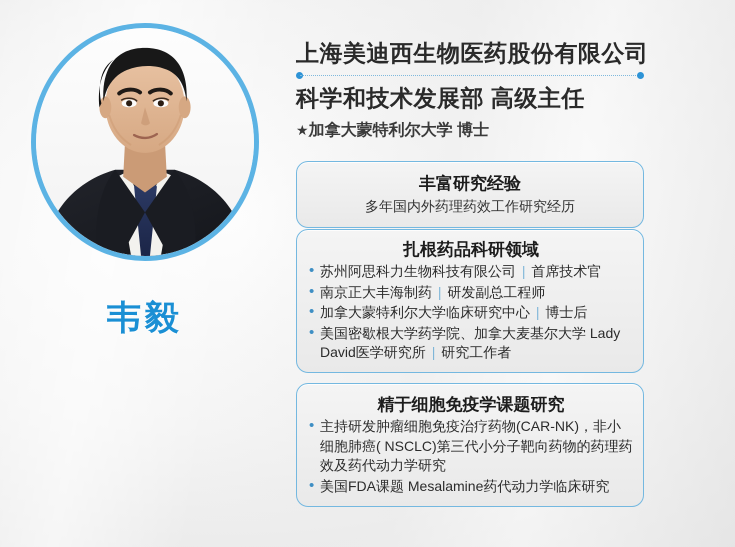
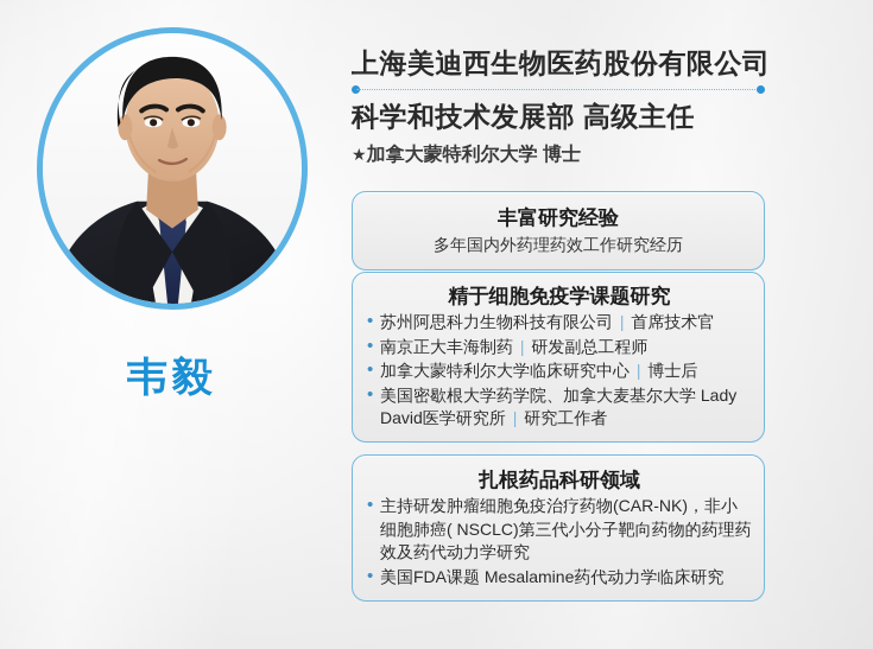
  韦毅
  上海美迪西生物医药股份有限公司
  科学和技术发展部 高级主任
  ★加拿大蒙特利尔大学 博士
  丰富研究经验
  多年国内外药理药效工作研究经历
- 扎根药品科研领域
+ 精于细胞免疫学课题研究
  苏州阿思科力生物科技有限公司 | 首席技术官
  南京正大丰海制药 | 研发副总工程师
  加拿大蒙特利尔大学临床研究中心 | 博士后
  美国密歇根大学药学院、加拿大麦基尔大学 Lady David医学研究所 | 研究工作者
- 精于细胞免疫学课题研究
+ 扎根药品科研领域
  主持研发肿瘤细胞免疫治疗药物(CAR-NK)，非小细胞肺癌( NSCLC)第三代小分子靶向药物的药理药效及药代动力学研究
  美国FDA课题 Mesalamine药代动力学临床研究
